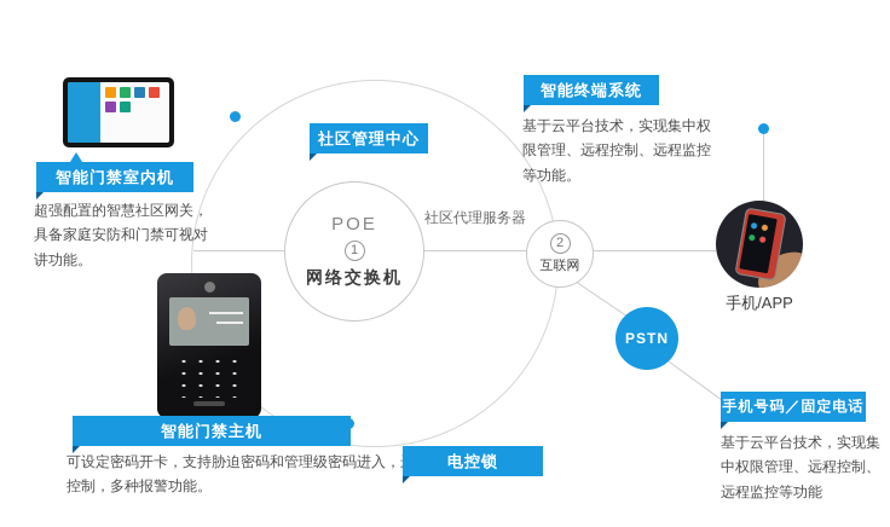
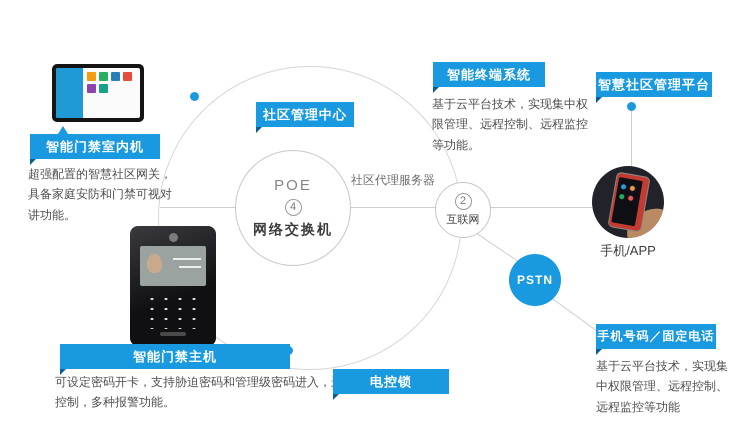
  POE
- 1
+ 4
  网络交换机
  2
  互联网
  社区代理服务器
  PSTN
  智能门禁室内机
  社区管理中心
  智能终端系统
+ 智慧社区管理平台
  手机号码／固定电话
  智能门禁主机
  电控锁
  超强配置的智慧社区网关，具备家庭安防和门禁可视对讲功能。
  基于云平台技术，实现集中权限管理、远程控制、远程监控等功能。
  基于云平台技术，实现集中权限管理、远程控制、远程监控等功能
  可设定密码开卡，支持胁迫密码和管理级密码进入，控制，多种报警功能。
  手机/APP
